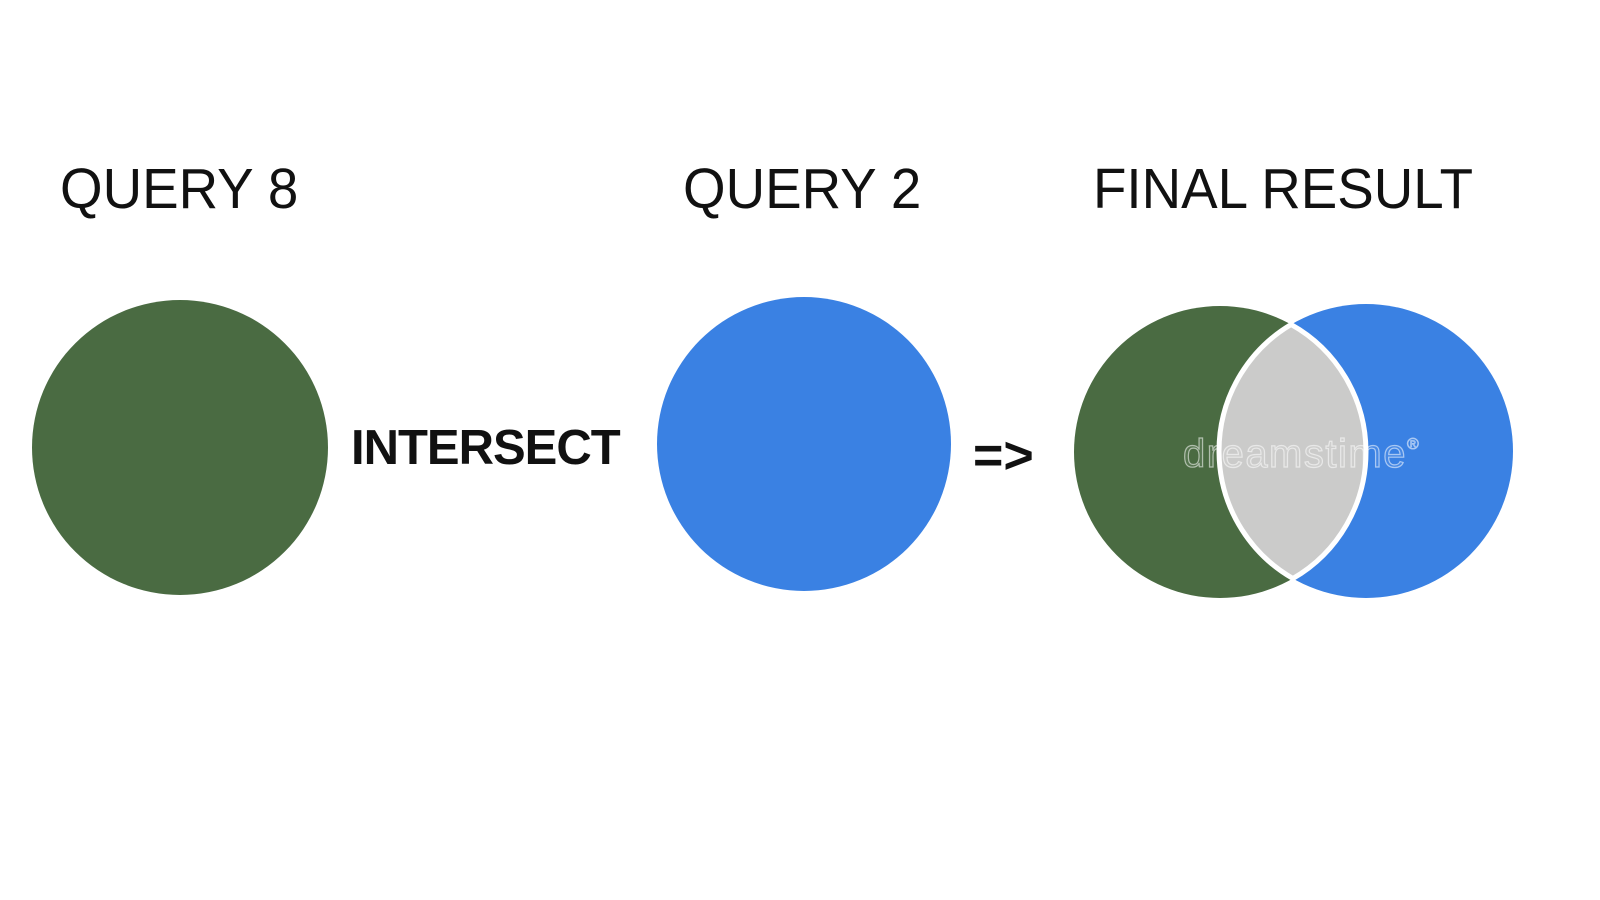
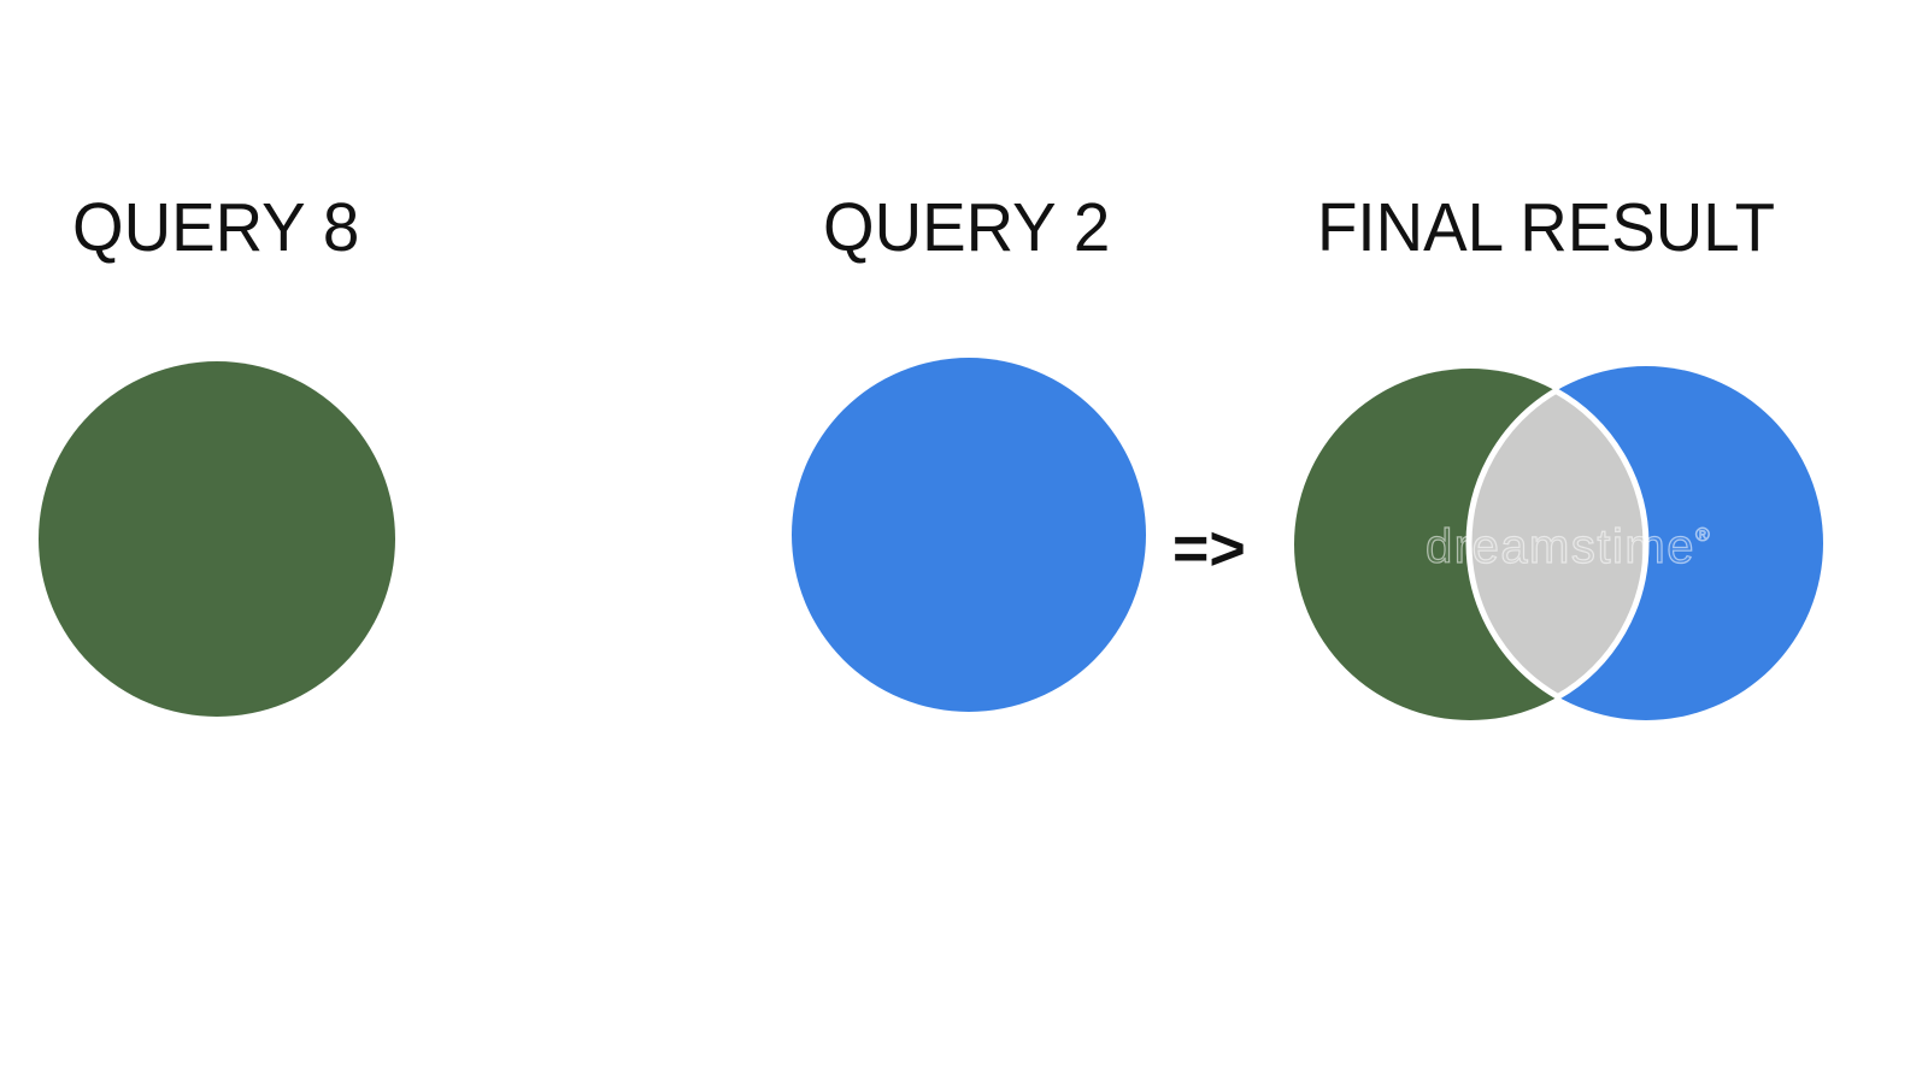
  QUERY 8
  QUERY 2
  FINAL RESULT
- INTERSECT
  =>
  dreamstime®
